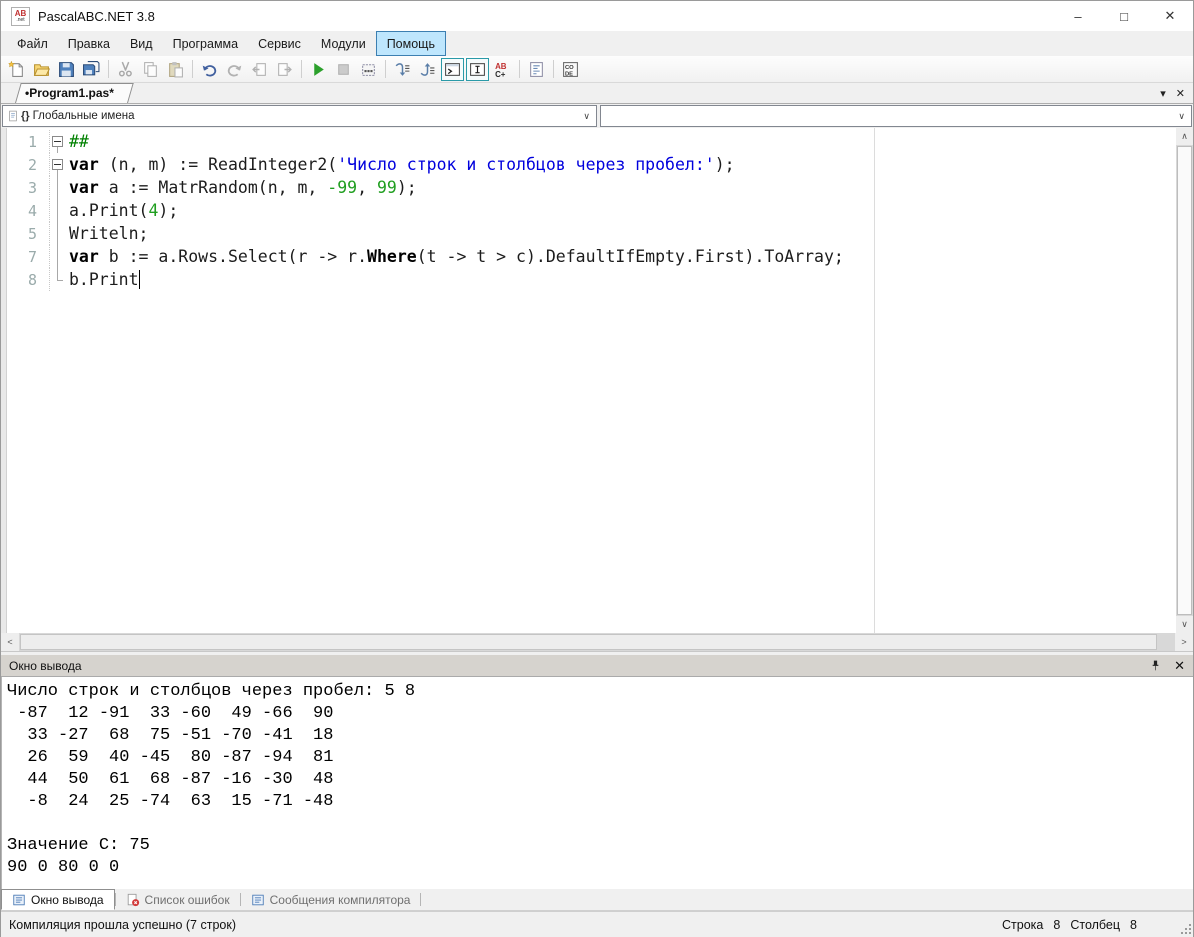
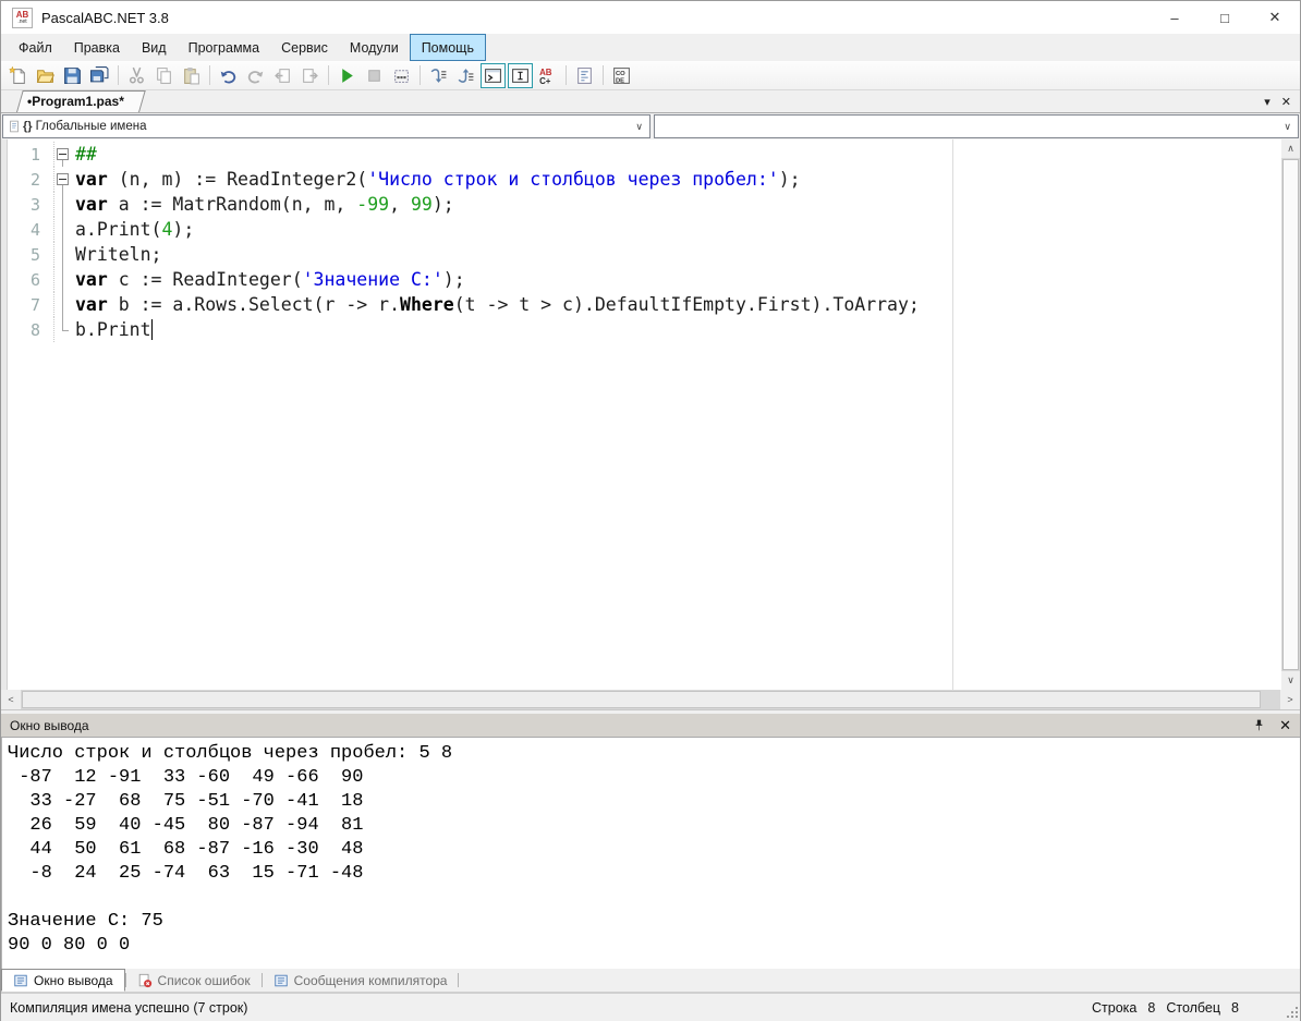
  AB
  PascalABC.NET 3.8
  –
  □
  ✕
  Файл
  Правка
  Вид
  Программа
  Сервис
  Модули
  Помощь
  AB
  C+
  •Program1.pas*
  ▾
  ✕
  {}
  Глобальные имена
  ∨
  ∨
  1
  ##
  2
  var (n, m) := ReadInteger2('Число строк и столбцов через пробел:');
  3
  var a := MatrRandom(n, m, -99, 99);
  4
  a.Print(4);
  5
  Writeln;
+ 6
+ var c := ReadInteger('Значение C:');
  7
  var b := a.Rows.Select(r -> r.Where(t -> t > c).DefaultIfEmpty.First).ToArray;
  8
  b.Print
  ∧
  ∨
  <
  >
  Окно вывода
  ✕
  Число строк и столбцов через пробел: 5 8
  -87 12 -91 33 -60 49 -66 90
  33 -27 68 75 -51 -70 -41 18
  26 59 40 -45 80 -87 -94 81
  44 50 61 68 -87 -16 -30 48
  -8 24 25 -74 63 15 -71 -48
  Значение C: 75
  90 0 80 0 0
  Окно вывода
  Список ошибок
  Сообщения компилятора
- Компиляция прошла успешно (7 строк)
+ Компиляция имена успешно (7 строк)
  Строка
  8
  Столбец
  8
